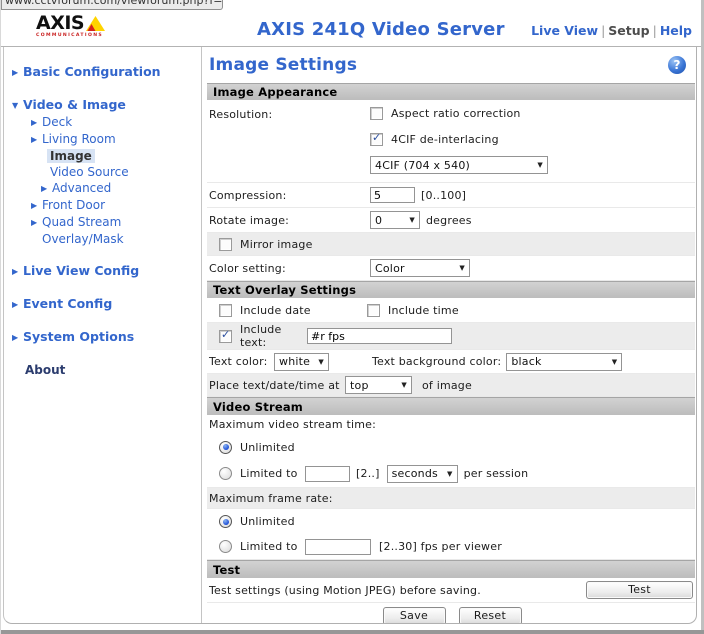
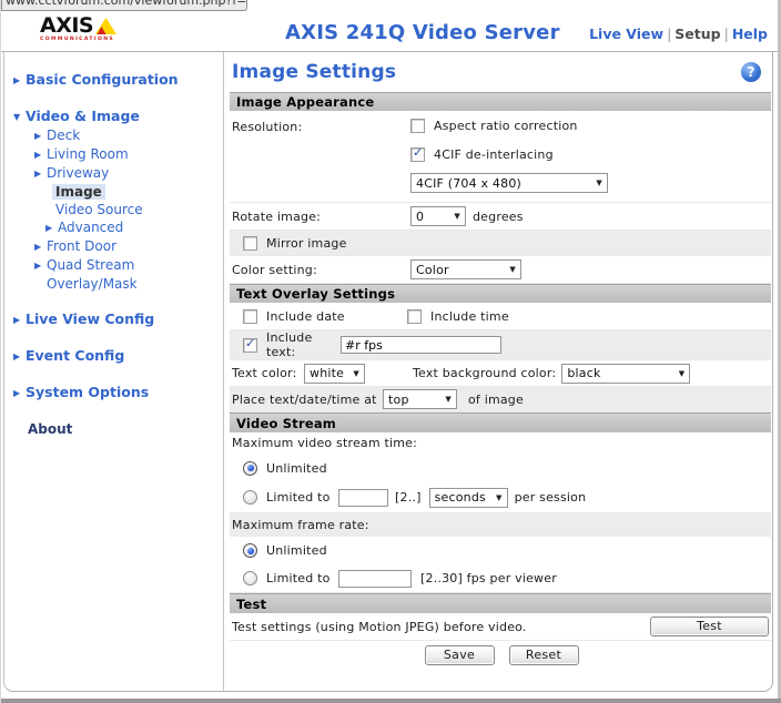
  www.cctvforum.com/viewforum.php?f=
  AXIS
  AXIS 241Q Video Server
  Live View | Setup | Help
  ▶ Basic Configuration
  ▼ Video & Image
  ▶ Deck
  ▶ Living Room
+ ▶ Driveway
  Image
  Video Source
  ▶ Advanced
  ▶ Front Door
  ▶ Quad Stream
  Overlay/Mask
  ▶ Live View Config
  ▶ Event Config
  ▶ System Options
  About
  Image Settings
  ?
  Image Appearance
  Resolution:
  Aspect ratio correction
  ✓
  4CIF de-interlacing
- 4CIF (704 x 540)
+ 4CIF (704 x 480)
  ▼
- Compression:
- 5
- [0..100]
  Rotate image:
  0
  ▼
  degrees
  Mirror image
  Color setting:
  Color
  ▼
  Text Overlay Settings
  Include date
  Include time
  ✓
  Include text:
  #r fps
  Text color:
  white
  ▼
  Text background color:
  black
  ▼
  Place text/date/time at
  top
  ▼
  of image
  Video Stream
  Maximum video stream time:
  Unlimited
  Limited to
  [2..]
  seconds
  ▼
  per session
  Maximum frame rate:
  Unlimited
  Limited to
  [2..30] fps per viewer
  Test
- Test settings (using Motion JPEG) before saving.
+ Test settings (using Motion JPEG) before video.
  Test
  Save
  Reset
